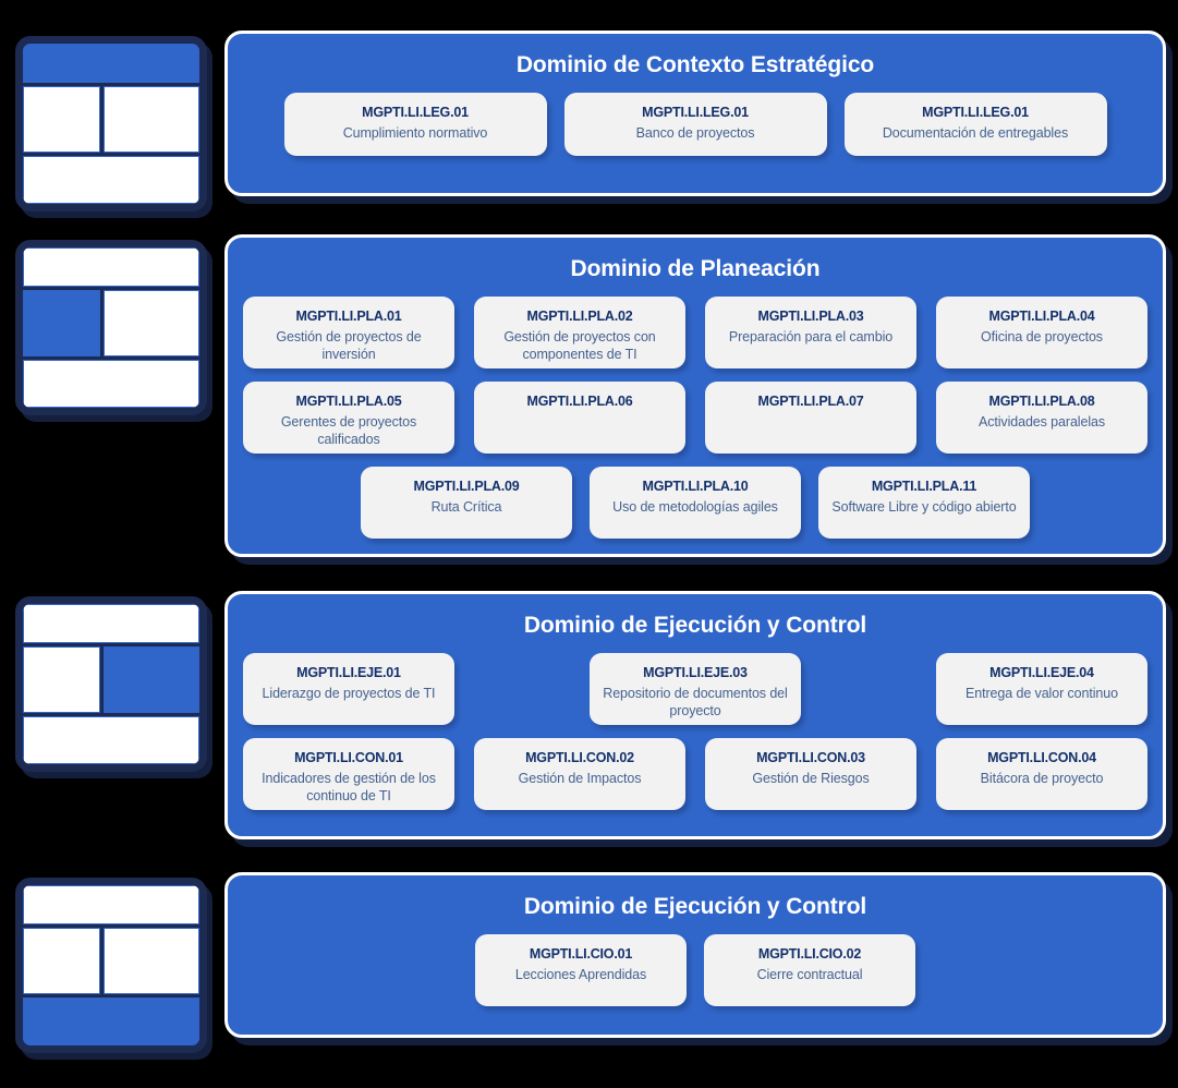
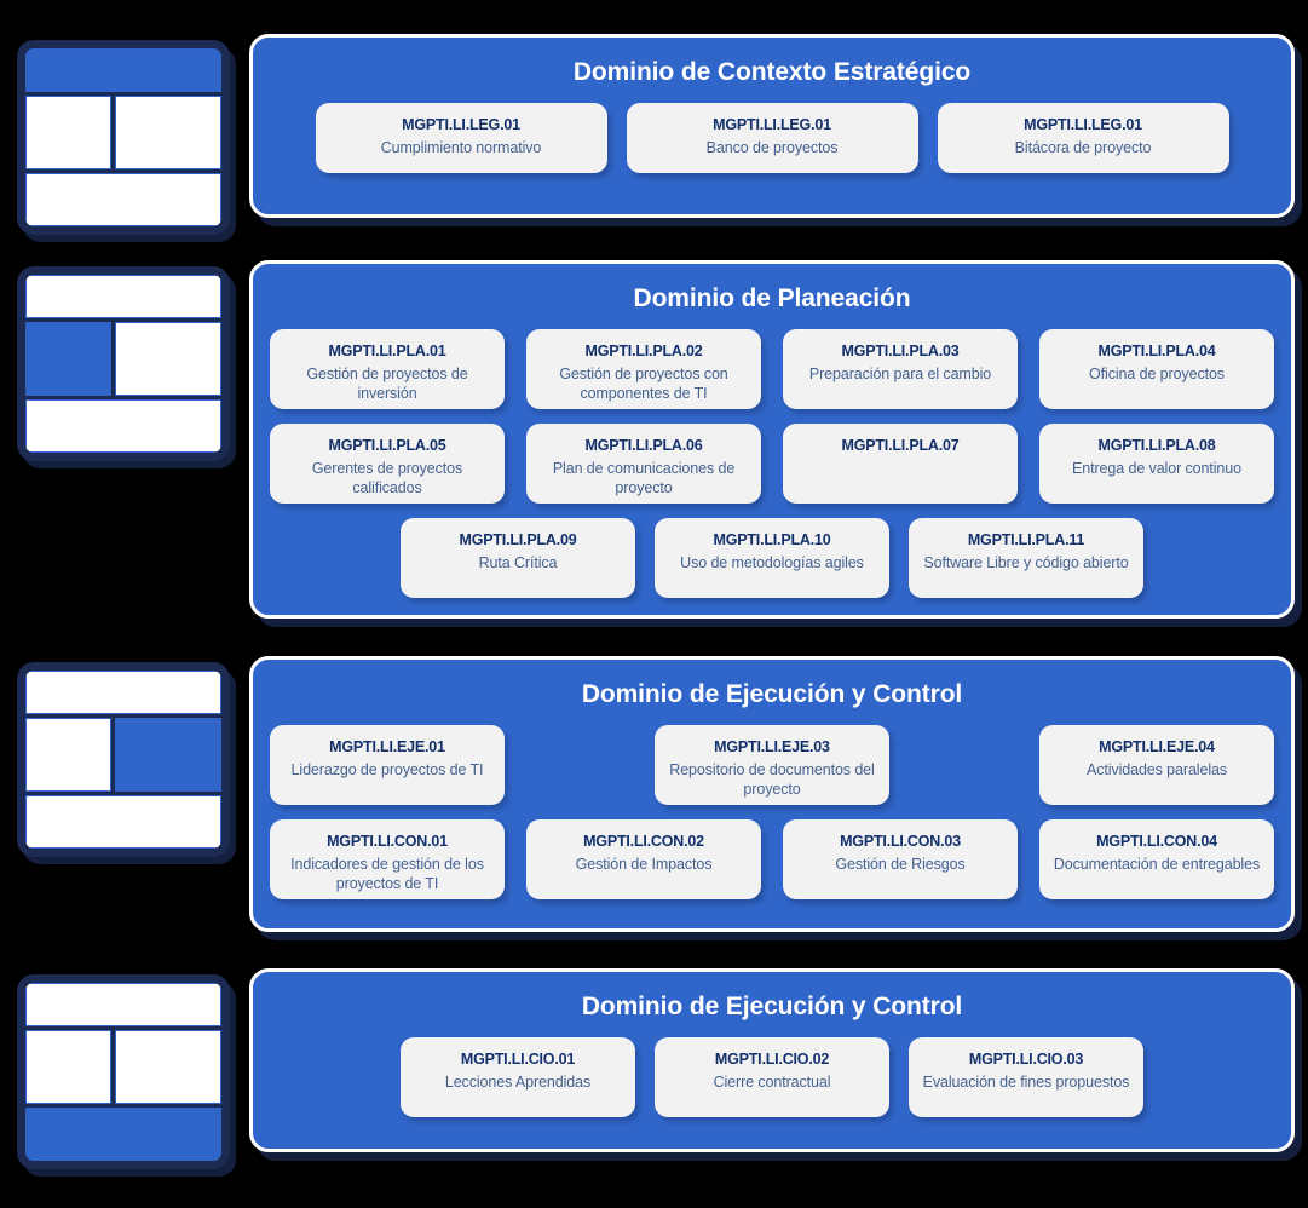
  Dominio de Contexto Estratégico
  MGPTI.LI.LEG.01
  Cumplimiento normativo
  MGPTI.LI.LEG.01
  Banco de proyectos
  MGPTI.LI.LEG.01
- Documentación de entregables
+ Bitácora de proyecto
  Dominio de Planeación
  MGPTI.LI.PLA.01
  Gestión de proyectos de inversión
  MGPTI.LI.PLA.02
  Gestión de proyectos con componentes de TI
  MGPTI.LI.PLA.03
  Preparación para el cambio
  MGPTI.LI.PLA.04
  Oficina de proyectos
  MGPTI.LI.PLA.05
  Gerentes de proyectos calificados
  MGPTI.LI.PLA.06
+ Plan de comunicaciones de proyecto
  MGPTI.LI.PLA.07
  MGPTI.LI.PLA.08
- Actividades paralelas
+ Entrega de valor continuo
  MGPTI.LI.PLA.09
  Ruta Crítica
  MGPTI.LI.PLA.10
  Uso de metodologías agiles
  MGPTI.LI.PLA.11
  Software Libre y código abierto
  Dominio de Ejecución y Control
  MGPTI.LI.EJE.01
  Liderazgo de proyectos de TI
  MGPTI.LI.EJE.03
  Repositorio de documentos del proyecto
  MGPTI.LI.EJE.04
- Entrega de valor continuo
+ Actividades paralelas
  MGPTI.LI.CON.01
- Indicadores de gestión de los continuo de TI
+ Indicadores de gestión de los proyectos de TI
  MGPTI.LI.CON.02
  Gestión de Impactos
  MGPTI.LI.CON.03
  Gestión de Riesgos
  MGPTI.LI.CON.04
- Bitácora de proyecto
+ Documentación de entregables
  Dominio de Ejecución y Control
  MGPTI.LI.CIO.01
  Lecciones Aprendidas
  MGPTI.LI.CIO.02
  Cierre contractual
+ MGPTI.LI.CIO.03
+ Evaluación de fines propuestos
